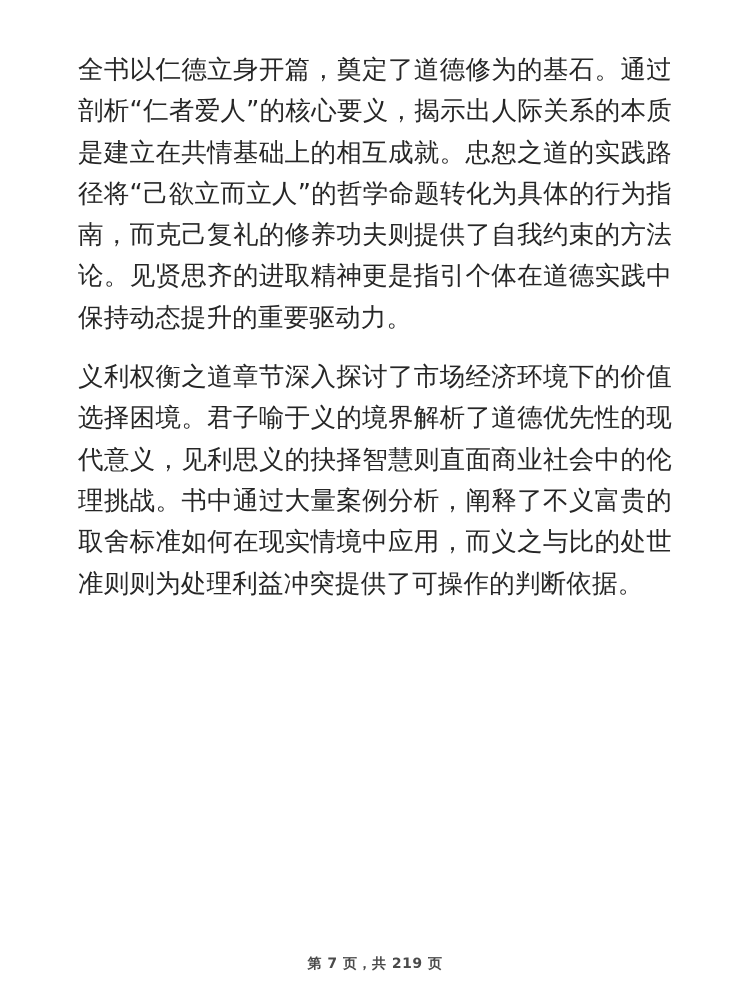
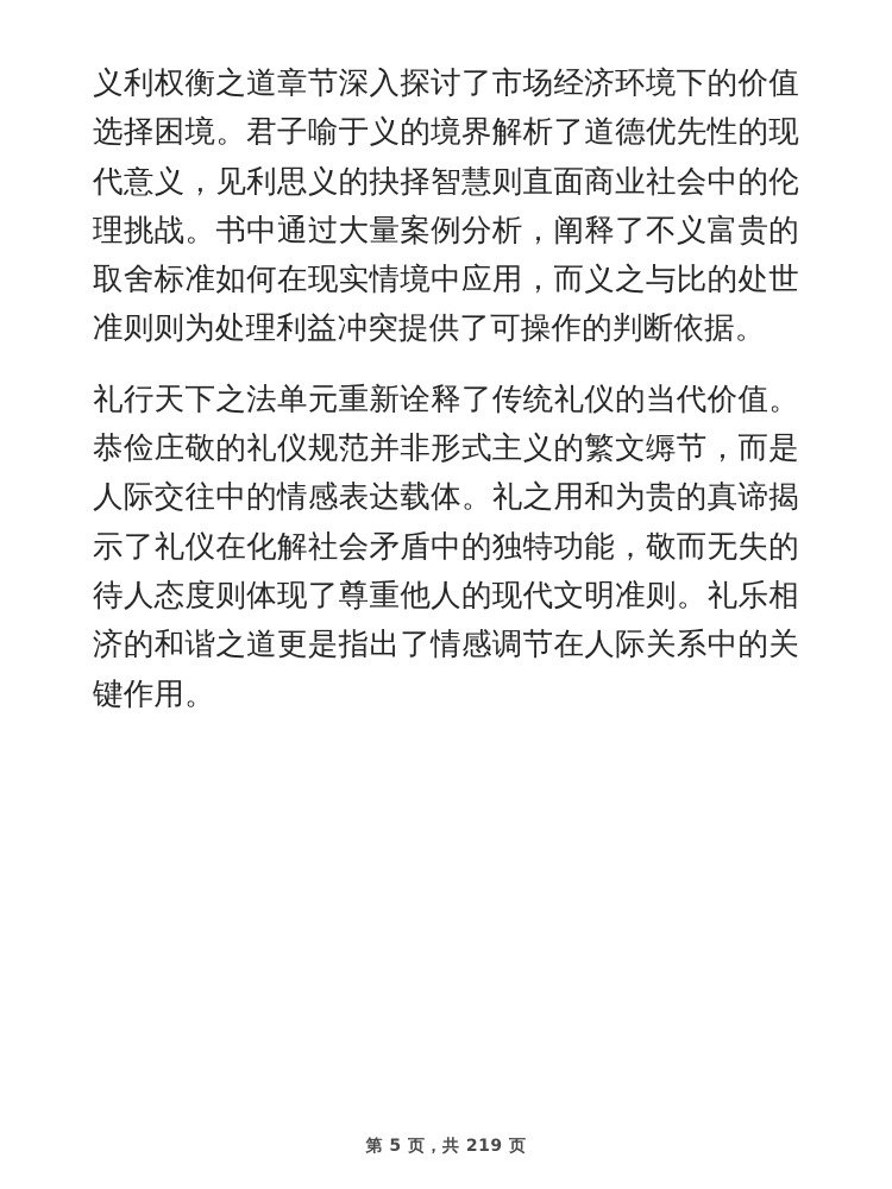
- 全书以仁德立身开篇，奠定了道德修为的基石。通过剖析“仁者爱人”的核心要义，揭示出人际关系的本质是建立在共情基础上的相互成就。忠恕之道的实践路径将“己欲立而立人”的哲学命题转化为具体的行为指南，而克己复礼的修养功夫则提供了自我约束的方法论。见贤思齐的进取精神更是指引个体在道德实践中保持动态提升的重要驱动力。
  义利权衡之道章节深入探讨了市场经济环境下的价值选择困境。君子喻于义的境界解析了道德优先性的现代意义，见利思义的抉择智慧则直面商业社会中的伦理挑战。书中通过大量案例分析，阐释了不义富贵的取舍标准如何在现实情境中应用，而义之与比的处世准则则为处理利益冲突提供了可操作的判断依据。
+ 礼行天下之法单元重新诠释了传统礼仪的当代价值。恭俭庄敬的礼仪规范并非形式主义的繁文缛节，而是人际交往中的情感表达载体。礼之用和为贵的真谛揭示了礼仪在化解社会矛盾中的独特功能，敬而无失的待人态度则体现了尊重他人的现代文明准则。礼乐相济的和谐之道更是指出了情感调节在人际关系中的关键作用。
- 第 7 页，共 219 页
+ 第 5 页，共 219 页
